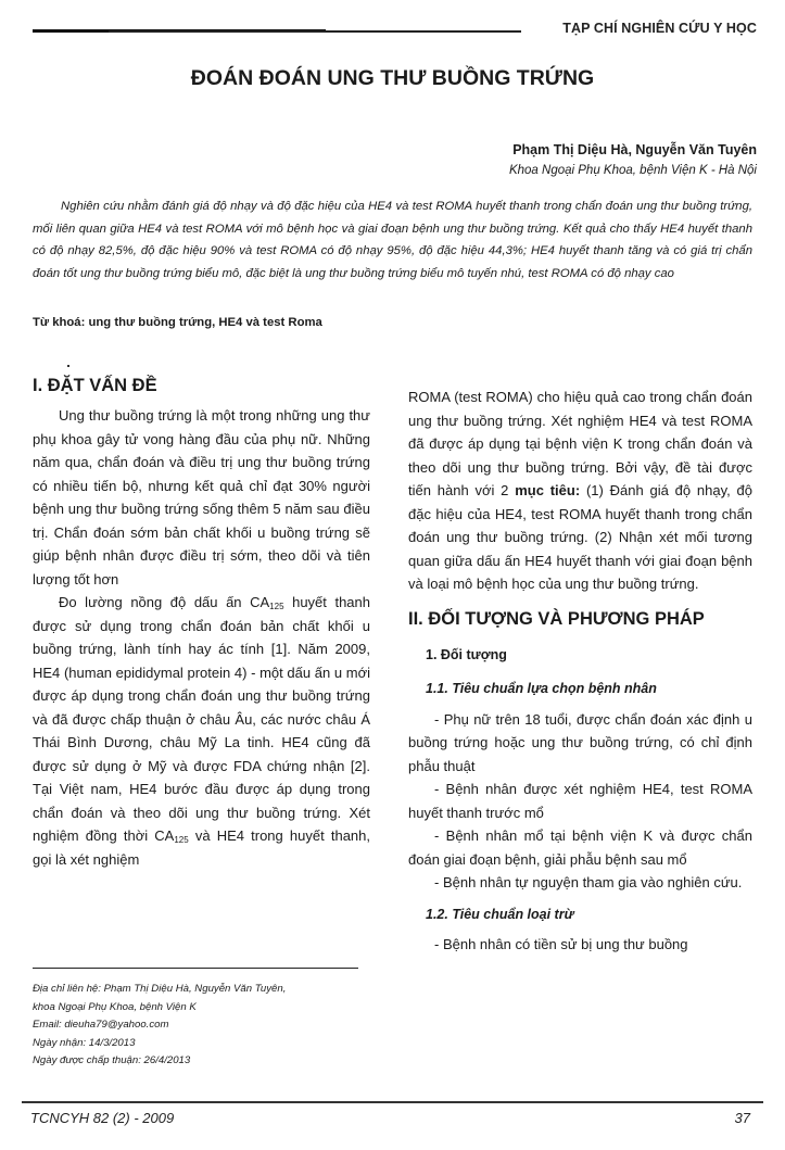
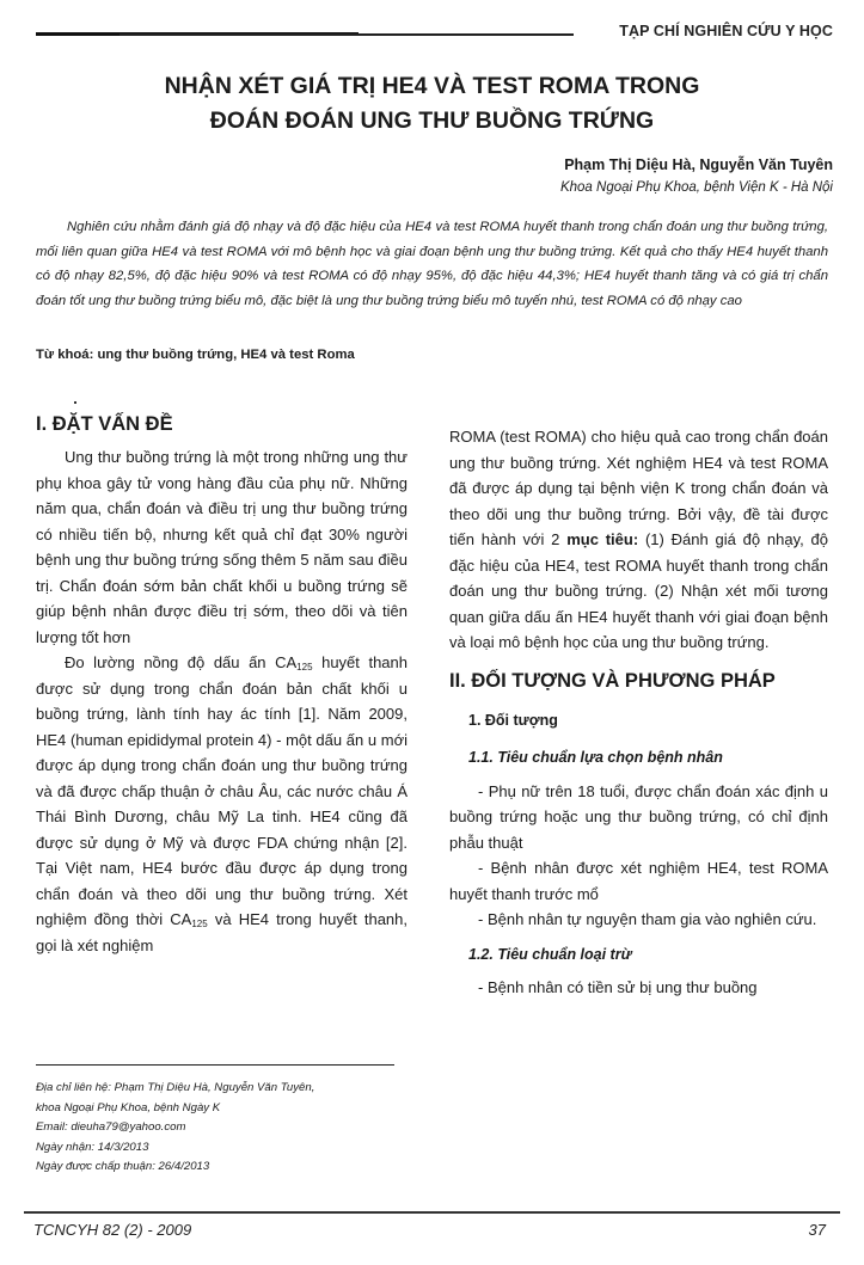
  TẠP CHÍ NGHIÊN CỨU Y HỌC
+ NHẬN XÉT GIÁ TRỊ HE4 VÀ TEST ROMA TRONG
  ĐOÁN ĐOÁN UNG THƯ BUỒNG TRỨNG
  Phạm Thị Diệu Hà, Nguyễn Văn Tuyên
  Khoa Ngoại Phụ Khoa, bệnh Viện K - Hà Nội
  Nghiên cứu nhằm đánh giá độ nhạy và độ đặc hiệu của HE4 và test ROMA huyết thanh trong chẩn đoán ung thư buồng trứng, mối liên quan giữa HE4 và test ROMA với mô bệnh học và giai đoạn bệnh ung thư buồng trứng. Kết quả cho thấy HE4 huyết thanh có độ nhạy 82,5%, độ đặc hiệu 90% và test ROMA có độ nhạy 95%, độ đặc hiệu 44,3%; HE4 huyết thanh tăng và có giá trị chẩn đoán tốt ung thư buồng trứng biểu mô, đặc biệt là ung thư buồng trứng biểu mô tuyến nhú, test ROMA có độ nhạy cao
  Từ khoá: ung thư buồng trứng, HE4 và test Roma
  I. ĐẶT VẤN ĐỀ
  Ung thư buồng trứng là một trong những ung thư phụ khoa gây tử vong hàng đầu của phụ nữ. Những năm qua, chẩn đoán và điều trị ung thư buồng trứng có nhiều tiến bộ, nhưng kết quả chỉ đạt 30% người bệnh ung thư buồng trứng sống thêm 5 năm sau điều trị. Chẩn đoán sớm bản chất khối u buồng trứng sẽ giúp bệnh nhân được điều trị sớm, theo dõi và tiên lượng tốt hơn
  Đo lường nồng độ dấu ấn CA125 huyết thanh được sử dụng trong chẩn đoán bản chất khối u buồng trứng, lành tính hay ác tính [1]. Năm 2009, HE4 (human epididymal protein 4) - một dấu ấn u mới được áp dụng trong chẩn đoán ung thư buồng trứng và đã được chấp thuận ở châu Âu, các nước châu Á Thái Bình Dương, châu Mỹ La tinh. HE4 cũng đã được sử dụng ở Mỹ và được FDA chứng nhận [2]. Tại Việt nam, HE4 bước đầu được áp dụng trong chẩn đoán và theo dõi ung thư buồng trứng. Xét nghiệm đồng thời CA125 và HE4 trong huyết thanh, gọi là xét nghiệm
  ROMA (test ROMA) cho hiệu quả cao trong chẩn đoán ung thư buồng trứng. Xét nghiệm HE4 và test ROMA đã được áp dụng tại bệnh viện K trong chẩn đoán và theo dõi ung thư buồng trứng. Bởi vậy, đề tài được tiến hành với 2 mục tiêu: (1) Đánh giá độ nhạy, độ đặc hiệu của HE4, test ROMA huyết thanh trong chẩn đoán ung thư buồng trứng. (2) Nhận xét mối tương quan giữa dấu ấn HE4 huyết thanh với giai đoạn bệnh và loại mô bệnh học của ung thư buồng trứng.
  II. ĐỐI TƯỢNG VÀ PHƯƠNG PHÁP
  1. Đối tượng
  1.1. Tiêu chuẩn lựa chọn bệnh nhân
  - Phụ nữ trên 18 tuổi, được chẩn đoán xác định u buồng trứng hoặc ung thư buồng trứng, có chỉ định phẫu thuật
  - Bệnh nhân được xét nghiệm HE4, test ROMA huyết thanh trước mổ
- - Bệnh nhân mổ tại bệnh viện K và được chẩn đoán giai đoạn bệnh, giải phẫu bệnh sau mổ
  - Bệnh nhân tự nguyện tham gia vào nghiên cứu.
  1.2. Tiêu chuẩn loại trừ
  - Bệnh nhân có tiền sử bị ung thư buồng
  Địa chỉ liên hệ: Phạm Thị Diệu Hà, Nguyễn Văn Tuyên,
- khoa Ngoại Phụ Khoa, bệnh Viện K
+ khoa Ngoại Phụ Khoa, bệnh Ngày K
  Email: dieuha79@yahoo.com
  Ngày nhận: 14/3/2013
  Ngày được chấp thuận: 26/4/2013
  TCNCYH 82 (2) - 2009
  37
